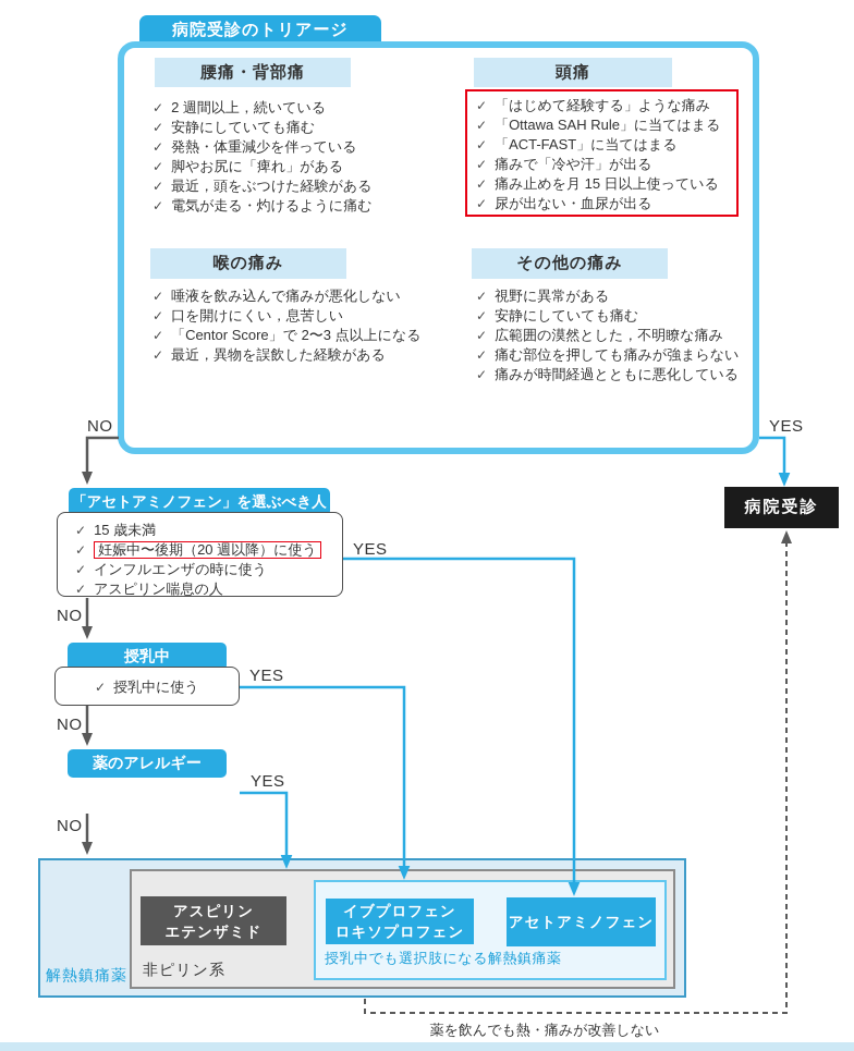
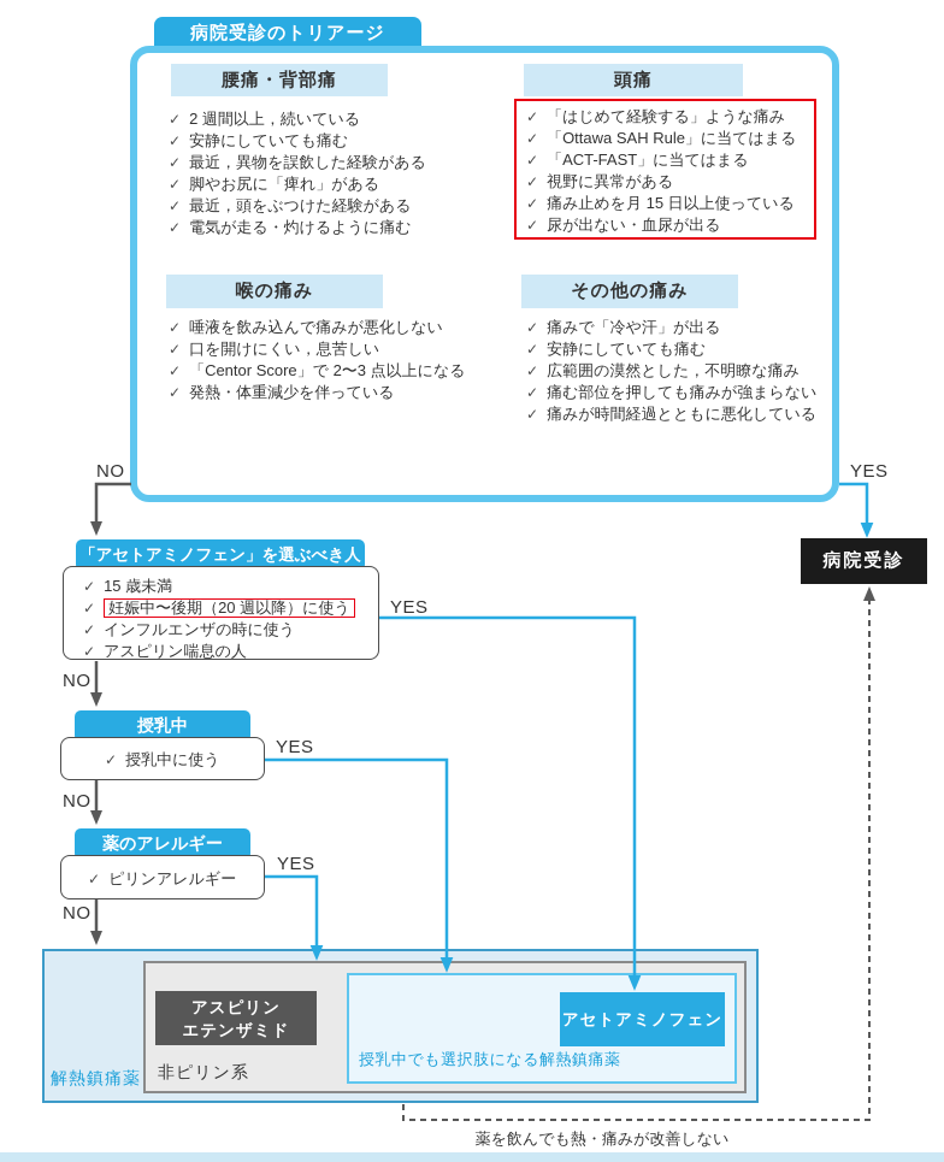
  病院受診のトリアージ
  腰痛・背部痛
  頭痛
  喉の痛み
  その他の痛み
  ✓
  2 週間以上，続いている
  ✓
  安静にしていても痛む
  ✓
- 発熱・体重減少を伴っている
+ 最近，異物を誤飲した経験がある
  ✓
  脚やお尻に「痺れ」がある
  ✓
  最近，頭をぶつけた経験がある
  ✓
  電気が走る・灼けるように痛む
  ✓
  「はじめて経験する」ような痛み
  ✓
  「Ottawa SAH Rule」に当てはまる
  ✓
  「ACT-FAST」に当てはまる
  ✓
- 痛みで「冷や汗」が出る
+ 視野に異常がある
  ✓
  痛み止めを月 15 日以上使っている
  ✓
  尿が出ない・血尿が出る
  ✓
  唾液を飲み込んで痛みが悪化しない
  ✓
  口を開けにくい，息苦しい
  ✓
  「Centor Score」で 2〜3 点以上になる
  ✓
- 最近，異物を誤飲した経験がある
+ 発熱・体重減少を伴っている
  ✓
- 視野に異常がある
+ 痛みで「冷や汗」が出る
  ✓
  安静にしていても痛む
  ✓
  広範囲の漠然とした，不明瞭な痛み
  ✓
  痛む部位を押しても痛みが強まらない
  ✓
  痛みが時間経過とともに悪化している
  NO
  YES
  YES
  NO
  YES
  NO
  YES
  NO
  病院受診
  「アセトアミノフェン」を選ぶべき人
  ✓ 15 歳未満
  ✓ 妊娠中〜後期（20 週以降）に使う
  ✓ インフルエンザの時に使う
  ✓ アスピリン喘息の人
  授乳中
  ✓ 授乳中に使う
  薬のアレルギー
+ ✓ ピリンアレルギー
  アスピリン
  エテンザミド
- イブプロフェン
- ロキソプロフェン
  アセトアミノフェン
  解熱鎮痛薬
  非ピリン系
  授乳中でも選択肢になる解熱鎮痛薬
  薬を飲んでも熱・痛みが改善しない
